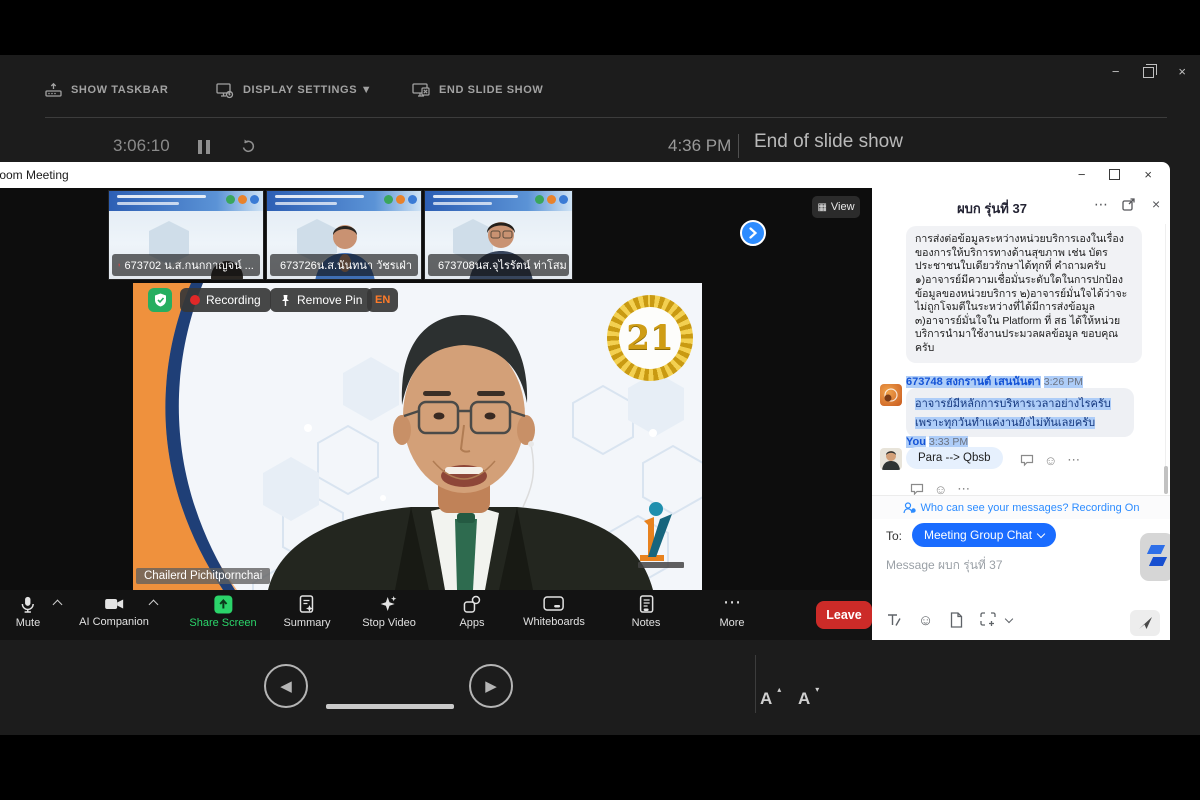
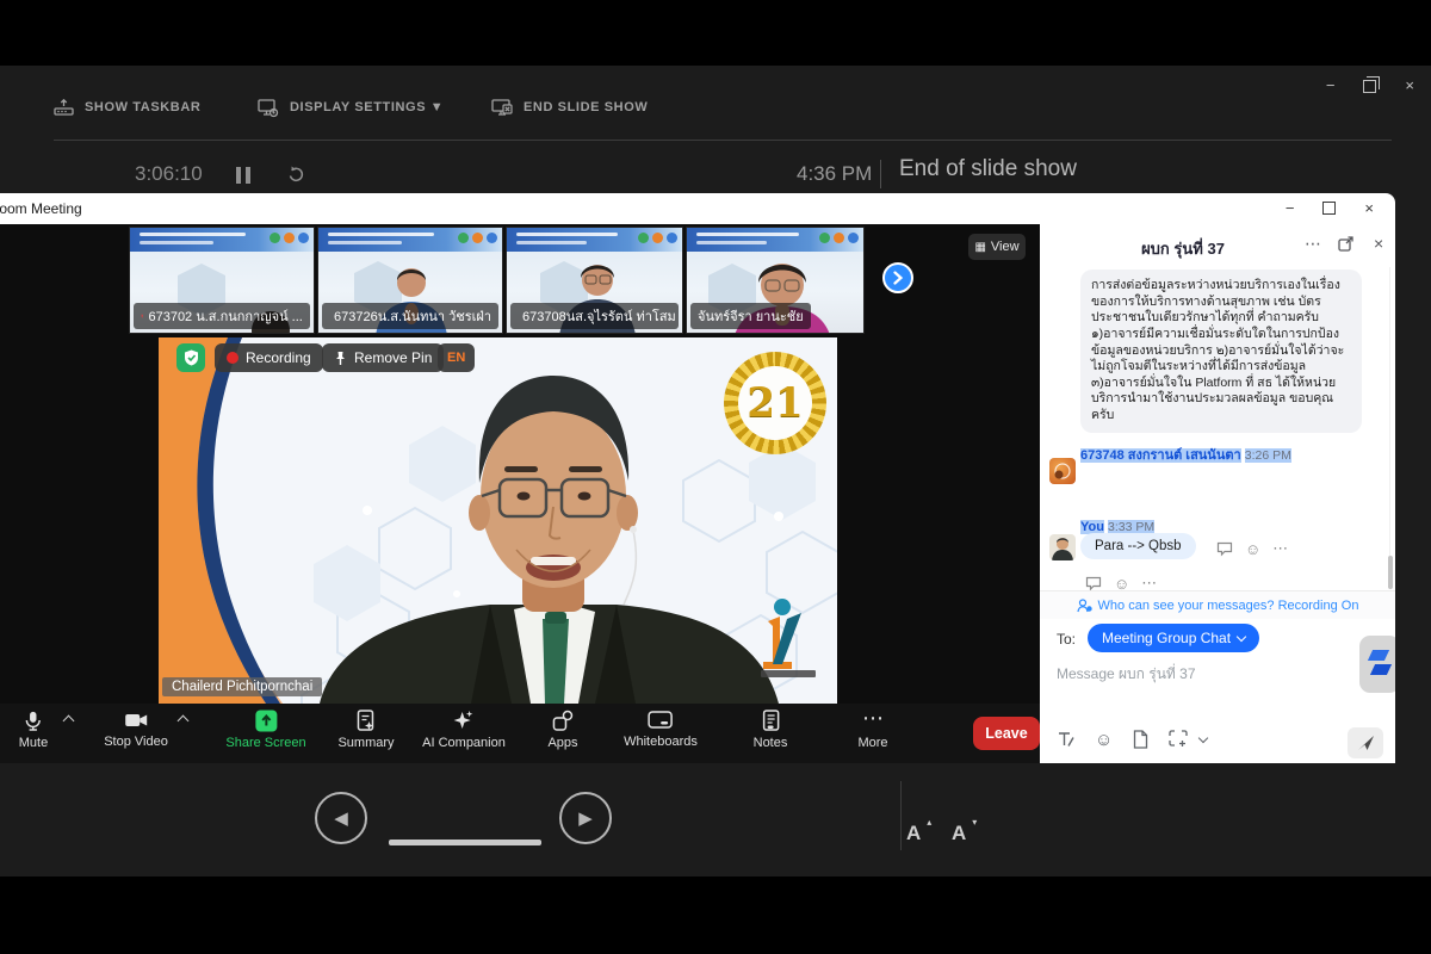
  −
  ×
  SHOW TASKBAR
  DISPLAY SETTINGS ▼
  END SLIDE SHOW
  3:06:10
  4:36 PM
  End of slide show
  ◀
  ▶
  A
  ▴
  A
  ▾
  oom Meeting
  −
  ×
  673702 น.ส.กนกกาญจน์ ...
  673726น.ส.นันทนา วัชรเฝ่า
  673708นส.จุไรรัตน์ ท่าโสม
+ จันทร์จีรา ยานะชัย
  ▦
  View
  Recording
  Remove Pin
  EN
  21
  Chailerd Pichitpornchai
  Mute
- AI Companion
+ Stop Video
  Share Screen
  Summary
- Stop Video
+ AI Companion
  Apps
  Whiteboards
  Notes
  ⋯
  More
  Leave
  ผบก รุ่นที่ 37
  ⋯
  ×
  การส่งต่อข้อมูลระหว่างหน่วยบริการเองในเรื่องของการให้บริการทางด้านสุขภาพ เช่น บัตรประชาชนใบเดียวรักษาได้ทุกที่ คำถามครับ ๑)อาจารย์มีความเชื่อมั่นระดับใดในการปกป้องข้อมูลของหน่วยบริการ ๒)อาจารย์มั่นใจได้ว่าจะไม่ถูกโจมตีในระหว่างที่ได้มีการส่งข้อมูล ๓)อาจารย์มั่นใจใน Platform ที่ สธ ได้ให้หน่วยบริการนำมาใช้งานประมวลผลข้อมูล ขอบคุณครับ
  673748 สงกรานต์ เสนนันตา 3:26 PM
- อาจารย์มีหลักการบริหารเวลาอย่างไรครับ เพราะทุกวันทำแค่งานยังไม่ทันเลยครับ
  You 3:33 PM
  Para --> Qbsb
  ☺
  ⋯
  ☺
  ⋯
  Who can see your messages? Recording On
  To:
  Meeting Group Chat
  Message ผบก รุ่นที่ 37
  ☺
